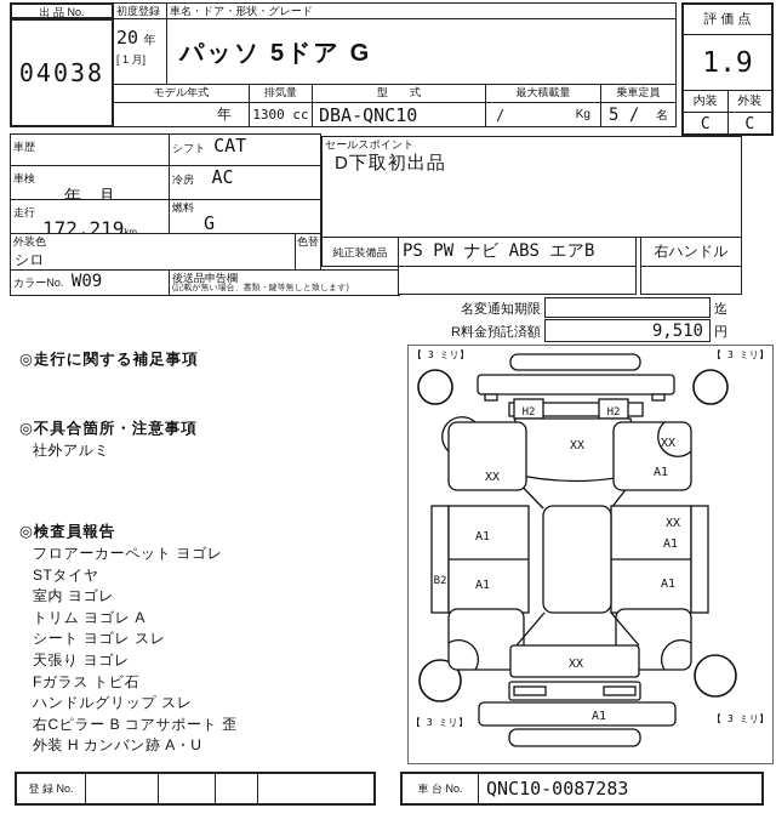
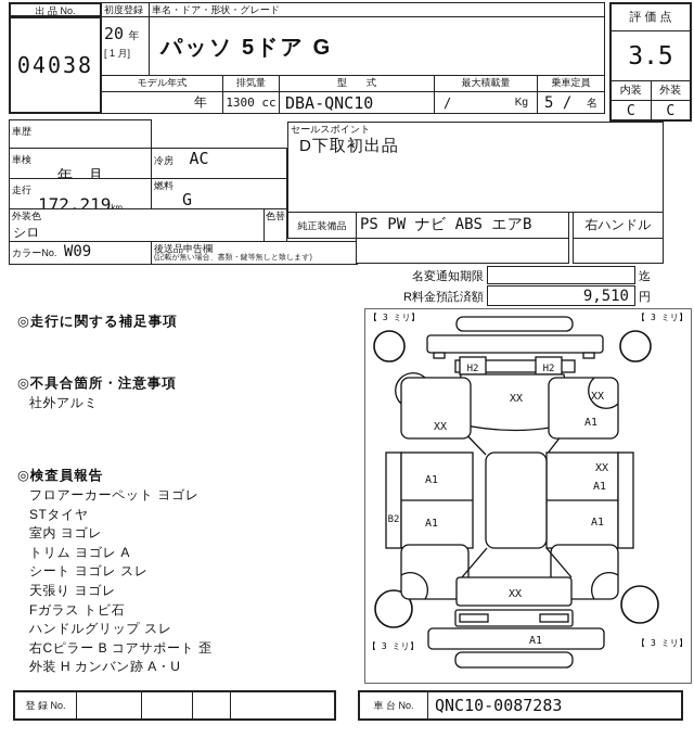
  出 品 No.
  04038
  初度登録
  20 年
  [ 1 月]
  車名・ドア・形状・グレード
  パッソ 5ドア G
  モデル年式
  年
  排気量
  1300 cc
  型 式
  DBA-QNC10
  最大積載量
  /
  Kg
  乗車定員
  5 /
  名
  評 価 点
- 1.9
+ 3.5
  内装
  外装
  C
  C
  車歴
  車検
  年 月
  走行
  172,219
- シフト CAT
  冷房 AC
  燃料
  G
  外装色
  シロ
  色替
  カラーNo. W09
  後送品申告欄
  セールスポイント
  D下取初出品
  純正装備品
  PS PW ナビ ABS エアB
  右ハンドル
  名変通知期限
  迄
  R料金預託済額
  9,510
  円
  ◎走行に関する補足事項
  ◎不具合箇所・注意事項
  社外アルミ
  ◎検査員報告
  フロアーカーペット ヨゴレ
  STタイヤ
  室内 ヨゴレ
  トリム ヨゴレ A
  シート ヨゴレ スレ
  天張り ヨゴレ
  Fガラス トビ石
  ハンドルグリップ スレ
  右Cピラー B コアサポート 歪
  外装 H カンバン跡 A・U
  【 3 ミリ】
  【 3 ミリ】
  【 3 ミリ】
  【 3 ミリ】
  H2
  H2
  XX
  XX
  XX
  A1
  A1
  A1
  B2
  XX
  A1
  A1
  XX
  A1
  登 録 No.
  車 台 No.
  QNC10-0087283
